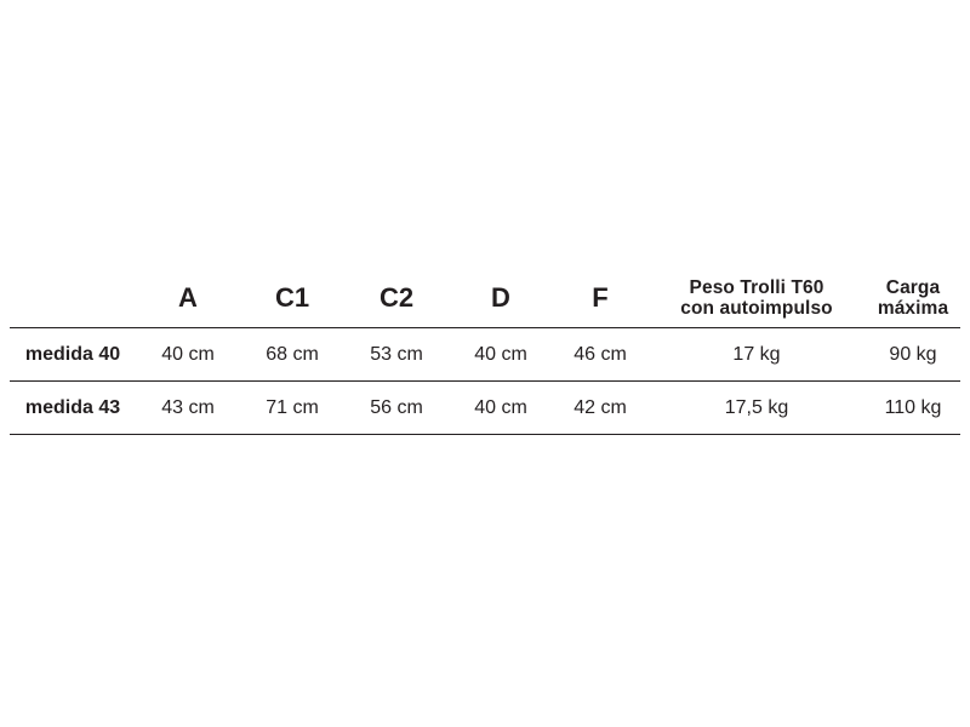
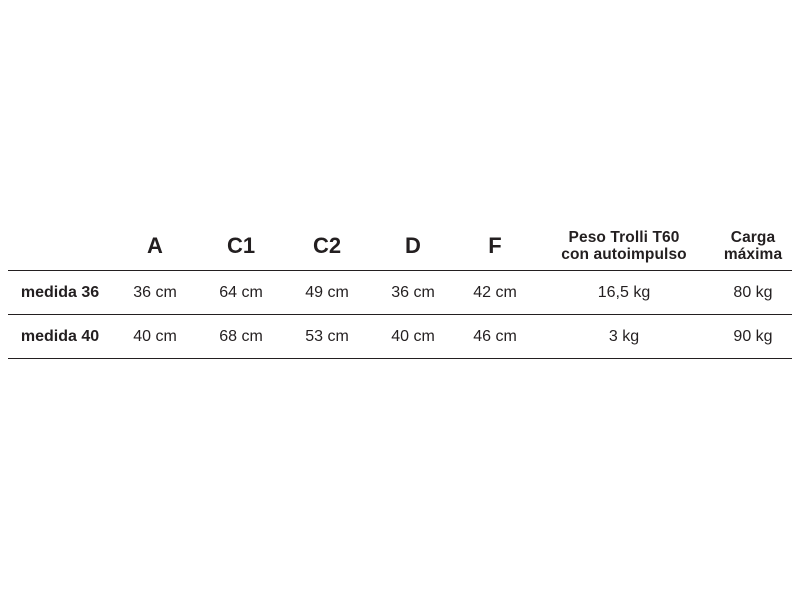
  	A	C1	C2	D	F	Peso Trolli T60 con autoimpulso	Carga máxima
+ medida 36	36 cm	64 cm	49 cm	36 cm	42 cm	16,5 kg	80 kg
- medida 40	40 cm	68 cm	53 cm	40 cm	46 cm	17 kg	90 kg
+ medida 40	40 cm	68 cm	53 cm	40 cm	46 cm	3 kg	90 kg
- medida 43	43 cm	71 cm	56 cm	40 cm	42 cm	17,5 kg	110 kg
